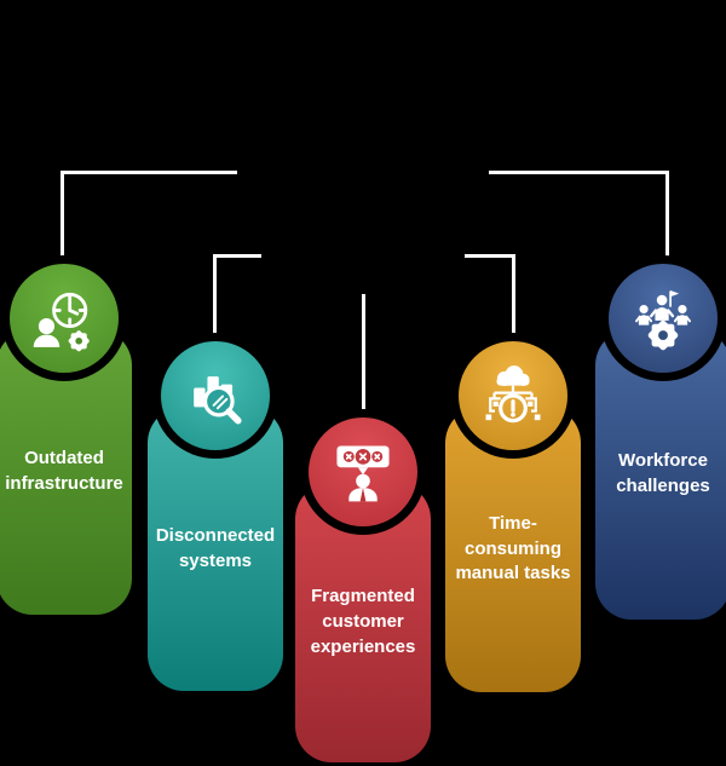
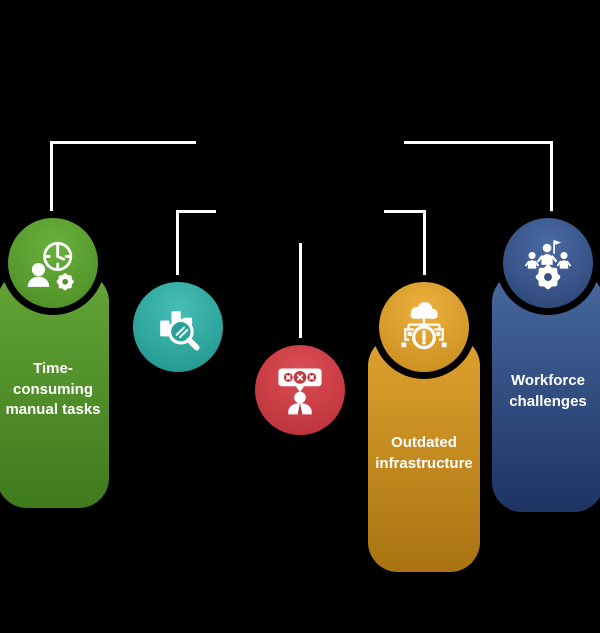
- Outdated infrastructure
+ Time-consuming manual tasks
- Disconnected systems
- Fragmented customer experiences
- Time-consuming manual tasks
+ Outdated infrastructure
  Workforce challenges
